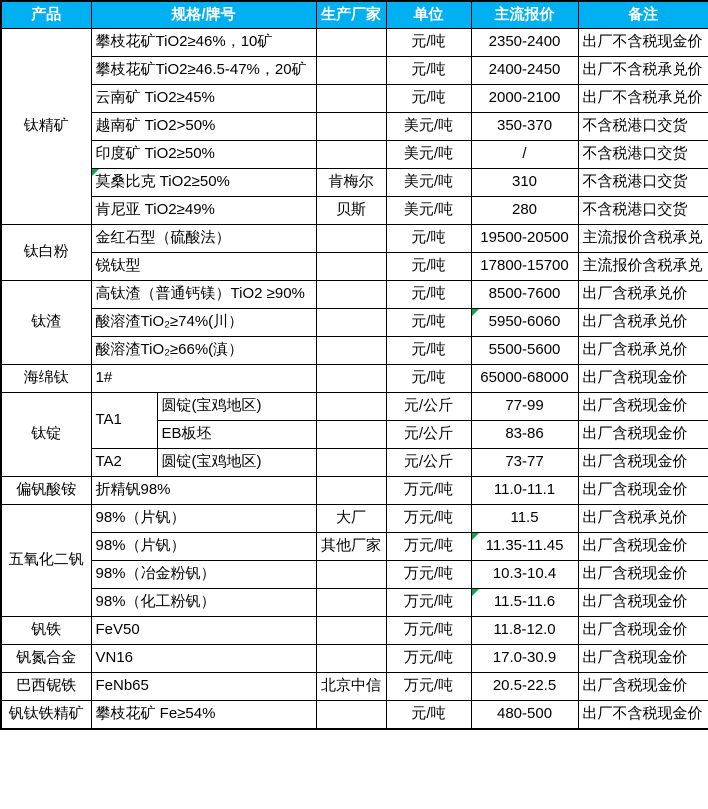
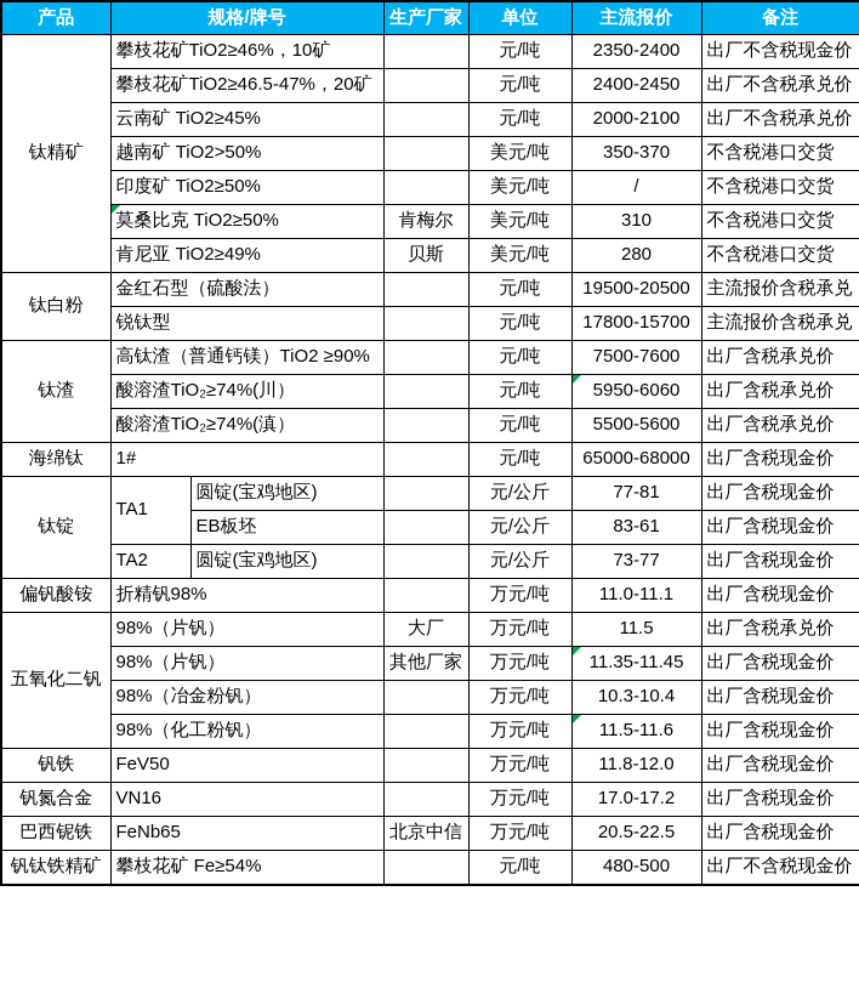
  产品	规格/牌号	生产厂家	单位	主流报价	备注
  钛精矿	攀枝花矿TiO2≥46%，10矿		元/吨	2350-2400	出厂不含税现金价
  攀枝花矿TiO2≥46.5-47%，20矿		元/吨	2400-2450	出厂不含税承兑价
  云南矿 TiO2≥45%		元/吨	2000-2100	出厂不含税承兑价
  越南矿 TiO2>50%		美元/吨	350-370	不含税港口交货
  印度矿 TiO2≥50%		美元/吨	/	不含税港口交货
  莫桑比克 TiO2≥50%	肯梅尔	美元/吨	310	不含税港口交货
  肯尼亚 TiO2≥49%	贝斯	美元/吨	280	不含税港口交货
  钛白粉	金红石型（硫酸法）		元/吨	19500-20500	主流报价含税承兑
  锐钛型		元/吨	17800-15700	主流报价含税承兑
- 钛渣	高钛渣（普通钙镁）TiO2 ≥90%		元/吨	8500-7600	出厂含税承兑价
+ 钛渣	高钛渣（普通钙镁）TiO2 ≥90%		元/吨	7500-7600	出厂含税承兑价
  酸溶渣TiO₂≥74%(川）		元/吨	5950-6060	出厂含税承兑价
- 酸溶渣TiO₂≥66%(滇）		元/吨	5500-5600	出厂含税承兑价
+ 酸溶渣TiO₂≥74%(滇）		元/吨	5500-5600	出厂含税承兑价
  海绵钛	1#		元/吨	65000-68000	出厂含税现金价
- 钛锭	TA1	圆锭(宝鸡地区)		元/公斤	77-99	出厂含税现金价
+ 钛锭	TA1	圆锭(宝鸡地区)		元/公斤	77-81	出厂含税现金价
- EB板坯		元/公斤	83-86	出厂含税现金价
+ EB板坯		元/公斤	83-61	出厂含税现金价
  TA2	圆锭(宝鸡地区)		元/公斤	73-77	出厂含税现金价
  偏钒酸铵	折精钒98%		万元/吨	11.0-11.1	出厂含税现金价
  五氧化二钒	98%（片钒）	大厂	万元/吨	11.5	出厂含税承兑价
  98%（片钒）	其他厂家	万元/吨	11.35-11.45	出厂含税现金价
  98%（冶金粉钒）		万元/吨	10.3-10.4	出厂含税现金价
  98%（化工粉钒）		万元/吨	11.5-11.6	出厂含税现金价
  钒铁	FeV50		万元/吨	11.8-12.0	出厂含税现金价
- 钒氮合金	VN16		万元/吨	17.0-30.9	出厂含税现金价
+ 钒氮合金	VN16		万元/吨	17.0-17.2	出厂含税现金价
  巴西铌铁	FeNb65	北京中信	万元/吨	20.5-22.5	出厂含税现金价
  钒钛铁精矿	攀枝花矿 Fe≥54%		元/吨	480-500	出厂不含税现金价
